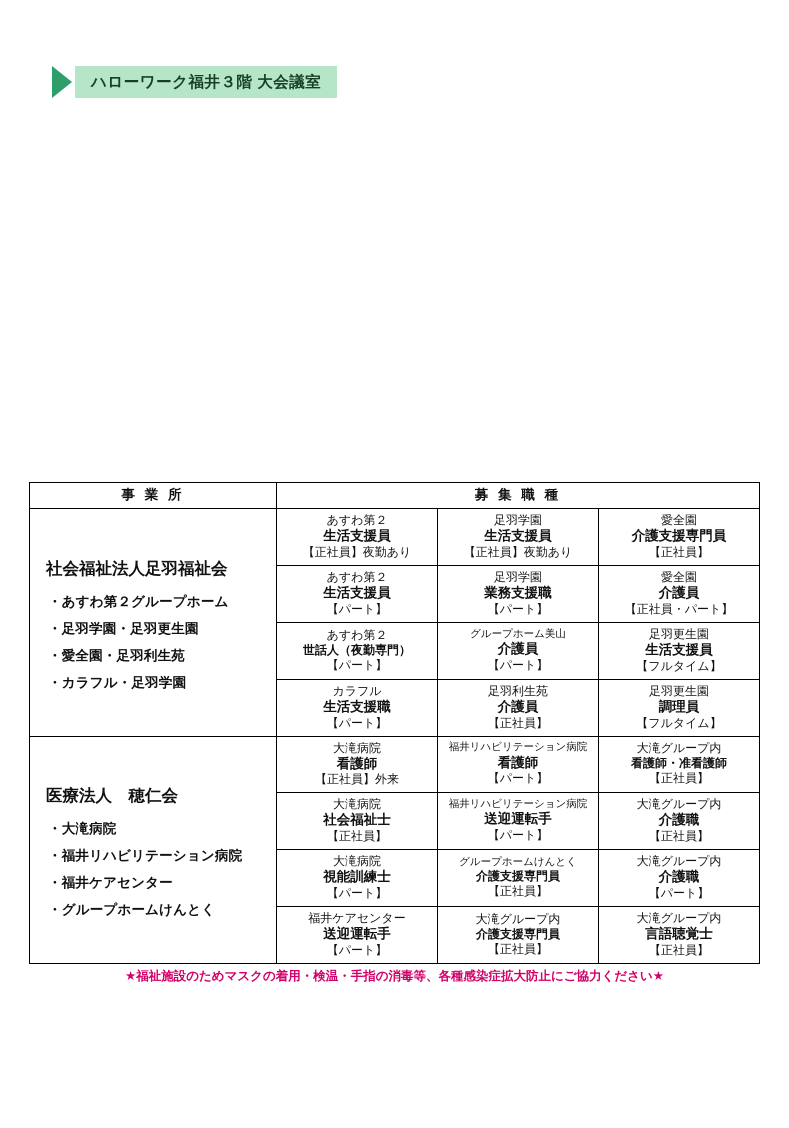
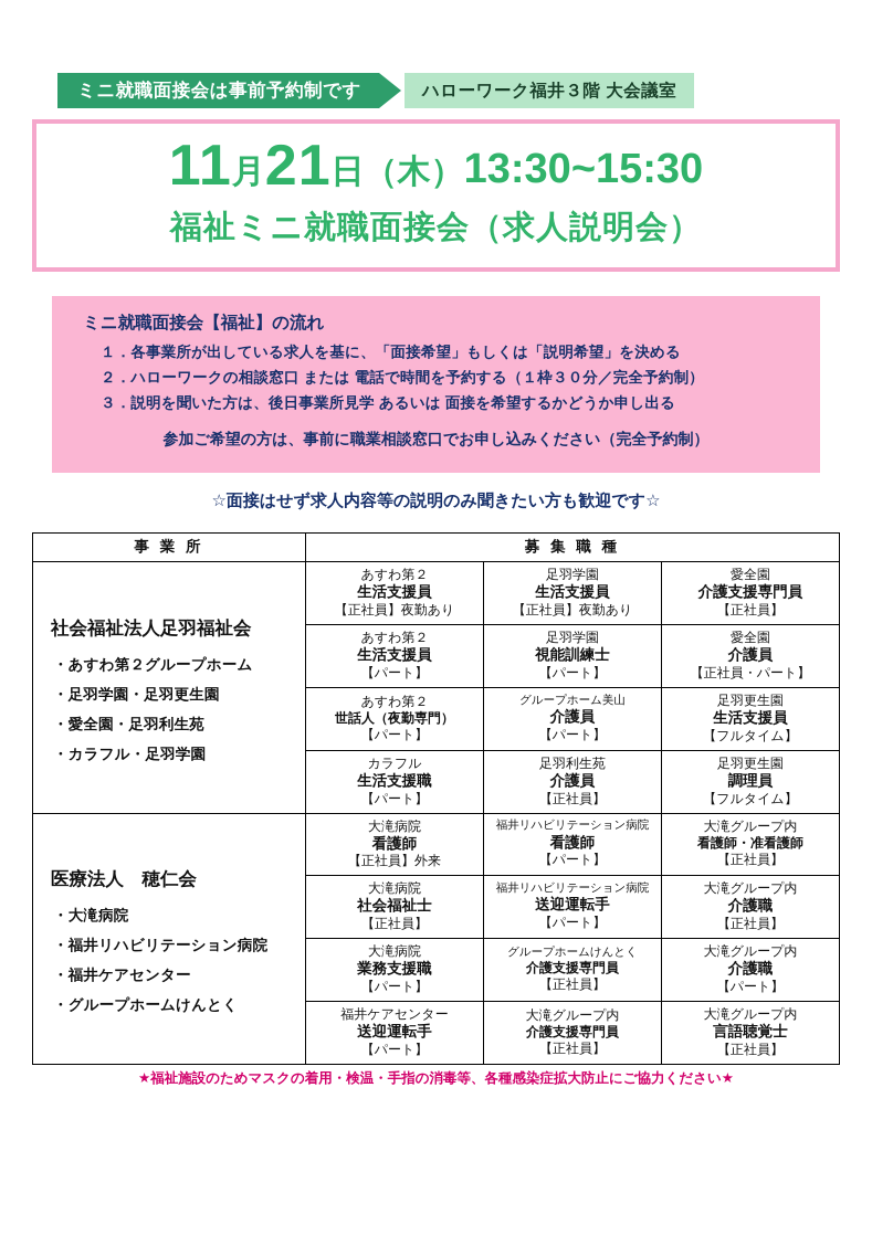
+ ミニ就職面接会は事前予約制です
  ハローワーク福井３階 大会議室
+ 11月21日（木）13:30~15:30
+ 福祉ミニ就職面接会（求人説明会）
+ ミニ就職面接会【福祉】の流れ
+ １．各事業所が出している求人を基に、「面接希望」もしくは「説明希望」を決める
+ ２．ハローワークの相談窓口 または 電話で時間を予約する（１枠３０分／完全予約制）
+ ３．説明を聞いた方は、後日事業所見学 あるいは 面接を希望するかどうか申し出る
+ 参加ご希望の方は、事前に職業相談窓口でお申し込みください（完全予約制）
+ ☆面接はせず求人内容等の説明のみ聞きたい方も歓迎です☆
  事 業 所	募 集 職 種
  社会福祉法人足羽福祉会 ・あすわ第２グループホーム ・足羽学園・足羽更生園 ・愛全園・足羽利生苑 ・カラフル・足羽学園	あすわ第２ 生活支援員 【正社員】夜勤あり	足羽学園 生活支援員 【正社員】夜勤あり	愛全園 介護支援専門員 【正社員】
- あすわ第２ 生活支援員 【パート】	足羽学園 業務支援職 【パート】	愛全園 介護員 【正社員・パート】
+ あすわ第２ 生活支援員 【パート】	足羽学園 視能訓練士 【パート】	愛全園 介護員 【正社員・パート】
  あすわ第２ 世話人（夜勤専門） 【パート】	グループホーム美山 介護員 【パート】	足羽更生園 生活支援員 【フルタイム】
  カラフル 生活支援職 【パート】	足羽利生苑 介護員 【正社員】	足羽更生園 調理員 【フルタイム】
  医療法人 穂仁会 ・大滝病院 ・福井リハビリテーション病院 ・福井ケアセンター ・グループホームけんとく	大滝病院 看護師 【正社員】外来	福井リハビリテーション病院 看護師 【パート】	大滝グループ内 看護師・准看護師 【正社員】
  大滝病院 社会福祉士 【正社員】	福井リハビリテーション病院 送迎運転手 【パート】	大滝グループ内 介護職 【正社員】
- 大滝病院 視能訓練士 【パート】	グループホームけんとく 介護支援専門員 【正社員】	大滝グループ内 介護職 【パート】
+ 大滝病院 業務支援職 【パート】	グループホームけんとく 介護支援専門員 【正社員】	大滝グループ内 介護職 【パート】
  福井ケアセンター 送迎運転手 【パート】	大滝グループ内 介護支援専門員 【正社員】	大滝グループ内 言語聴覚士 【正社員】
  ★福祉施設のためマスクの着用・検温・手指の消毒等、各種感染症拡大防止にご協力ください★
